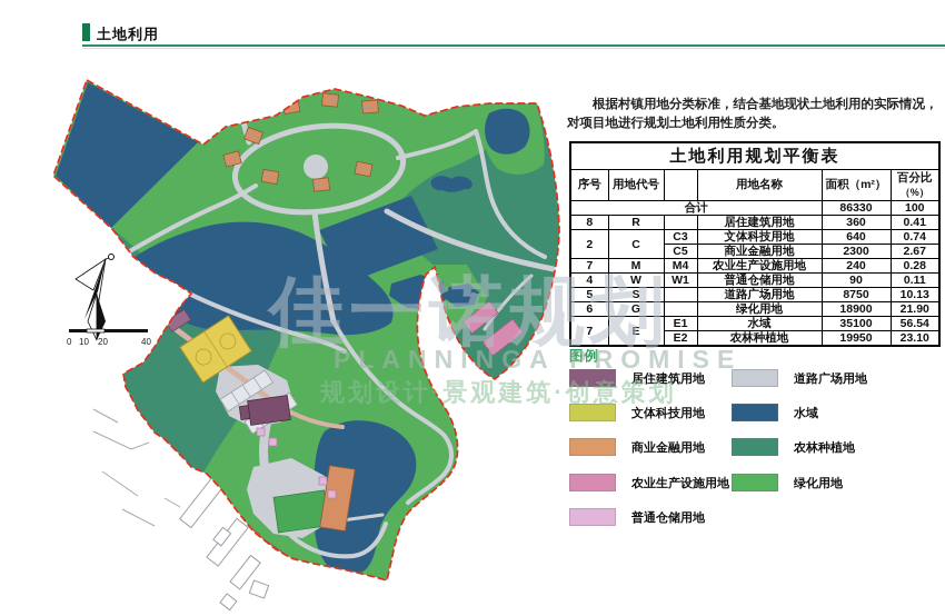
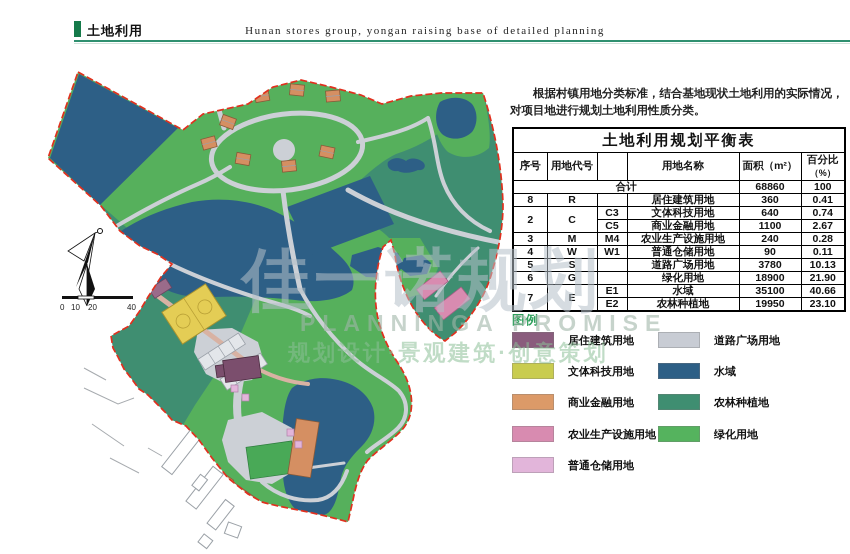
  土地利用
+ Hunan stores group, yongan raising base of detailed planning
  0
  10
  20
  40
  根据村镇用地分类标准，结合基地现状土地利用的实际情况，对项目地进行规划土地利用性质分类。
  土地利用规划平衡表
  序号	用地代号		用地名称	面积（m²）	百分比（%）
- 合计	86330	100
+ 合计	68860	100
  8	R		居住建筑用地	360	0.41
  2	C	C3	文体科技用地	640	0.74
- C5	商业金融用地	2300	2.67
+ C5	商业金融用地	1100	2.67
- 7	M	M4	农业生产设施用地	240	0.28
+ 3	M	M4	农业生产设施用地	240	0.28
  4	W	W1	普通仓储用地	90	0.11
- 5	S		道路广场用地	8750	10.13
+ 5	S		道路广场用地	3780	10.13
  6	G		绿化用地	18900	21.90
- 7	E	E1	水域	35100	56.54
+ 7	E	E1	水域	35100	40.66
  E2	农林种植地	19950	23.10
  图例
  居住建筑用地
  文体科技用地
  商业金融用地
  农业生产设施用地
  普通仓储用地
  道路广场用地
  水域
  农林种植地
  绿化用地
  佳一诺规划
  PLANNINGA PROMISE
  规划设计·景观建筑·创意策划
